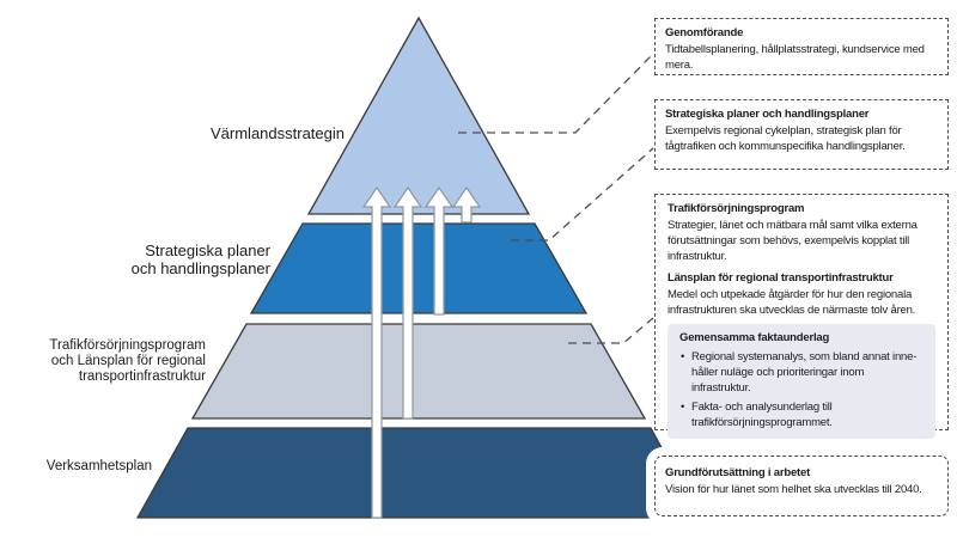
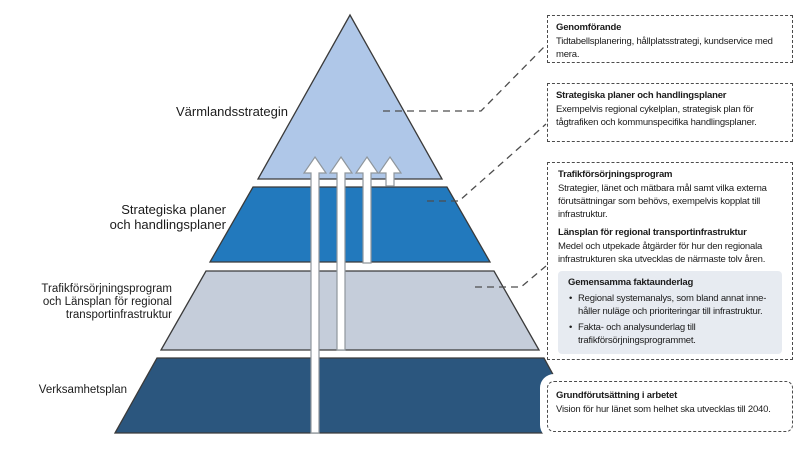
  Värmlandsstrategin
  Strategiska planer
  och handlingsplaner
  Trafikförsörjningsprogram
  och Länsplan för regional
  transportinfrastruktur
  Verksamhetsplan
  Genomförande
  Tidtabellsplanering, hållplatsstrategi, kundservice med mera.
  Strategiska planer och handlingsplaner
  Exempelvis regional cykelplan, strategisk plan för tågtrafiken och kommunspecifika handlingsplaner.
  Trafikförsörjningsprogram
  Strategier, länet och mätbara mål samt vilka externa förutsättningar som behövs, exempelvis kopplat till infrastruktur.
  Länsplan för regional transportinfrastruktur
  Medel och utpekade åtgärder för hur den regionala infrastrukturen ska utvecklas de närmaste tolv åren.
  Gemensamma faktaunderlag
- Regional systemanalys, som bland annat inne-håller nuläge och prioriteringar inom infrastruktur.
+ Regional systemanalys, som bland annat inne-håller nuläge och prioriteringar till infrastruktur.
  Fakta- och analysunderlag till trafikförsörjningsprogrammet.
  Grundförutsättning i arbetet
  Vision för hur länet som helhet ska utvecklas till 2040.
